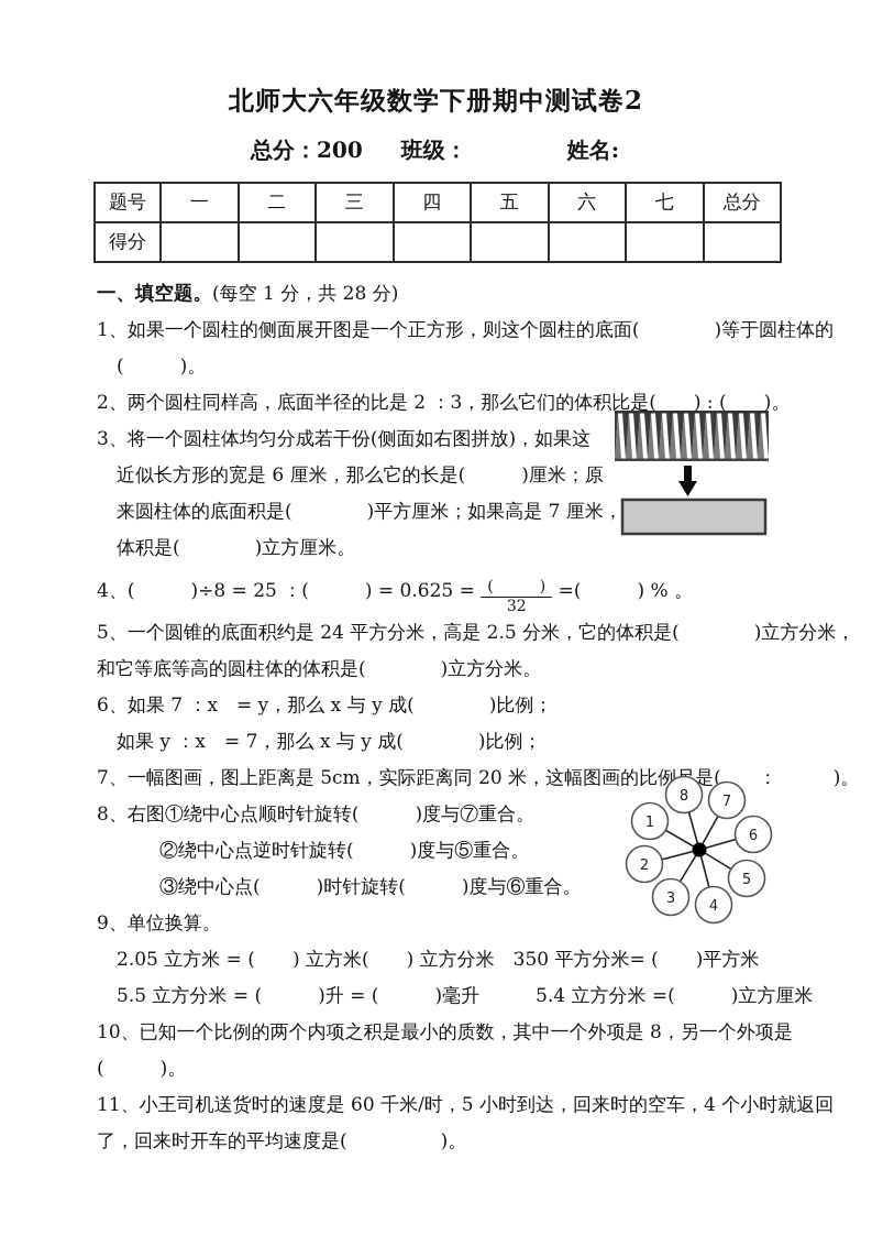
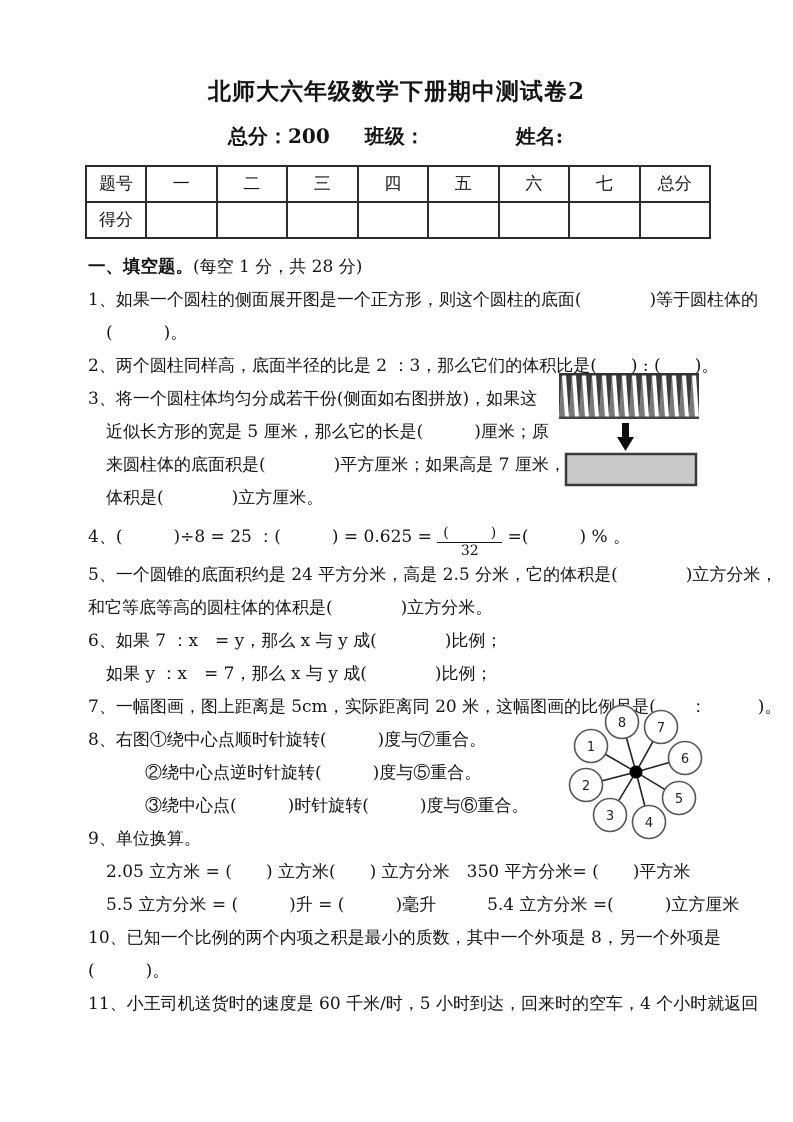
  北师大六年级数学下册期中测试卷2
  总分：200 班级： 姓名:
  题号	一	二	三	四	五	六	七	总分
  得分
  一、填空题。(每空 1 分，共 28 分)
  1、如果一个圆柱的侧面展开图是一个正方形，则这个圆柱的底面( )等于圆柱体的
  ( )。
  2、两个圆柱同样高，底面半径的比是 2 ：3，那么它们的体积比是( ) : ( )。
  3、将一个圆柱体均匀分成若干份(侧面如右图拼放)，如果这
- 近似长方形的宽是 6 厘米，那么它的长是( )厘米；原
+ 近似长方形的宽是 5 厘米，那么它的长是( )厘米；原
  来圆柱体的底面积是( )平方厘米；如果高是 7 厘米，
  体积是( )立方厘米。
  4、( )÷8 = 25 ：( ) = 0.625 =
  ( )
  32
  =( ) % 。
  5、一个圆锥的底面积约是 24 平方分米，高是 2.5 分米，它的体积是( )立方分米，
  和它等底等高的圆柱体的体积是( )立方分米。
  6、如果 7 ：x = y，那么 x 与 y 成( )比例；
  如果 y ：x = 7，那么 x 与 y 成( )比例；
  7、一幅图画，图上距离是 5cm，实际距离同 20 米，这幅图画的比例是( ： )。
  8、右图①绕中心点顺时针旋转( )度与⑦重合。
  ②绕中心点逆时针旋转( )度与⑤重合。
  ③绕中心点( )时针旋转( )度与⑥重合。
  9、单位换算。
  2.05 立方米 = ( ) 立方米( ) 立方分米 350 平方分米= ( )平方米
  5.5 立方分米 = ( )升 = ( )毫升 5.4 立方分米 =( )立方厘米
  10、已知一个比例的两个内项之积是最小的质数，其中一个外项是 8，另一个外项是
  ( )。
  11、小王司机送货时的速度是 60 千米/时，5 小时到达，回来时的空车，4 个小时就返回
- 了，回来时开车的平均速度是( )。
  1
  2
  3
  4
  5
  6
  7
  8
